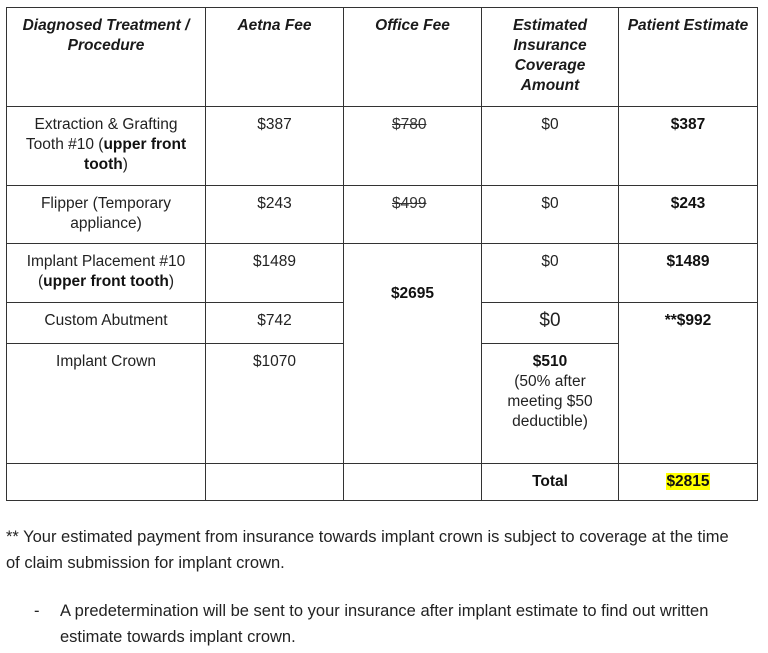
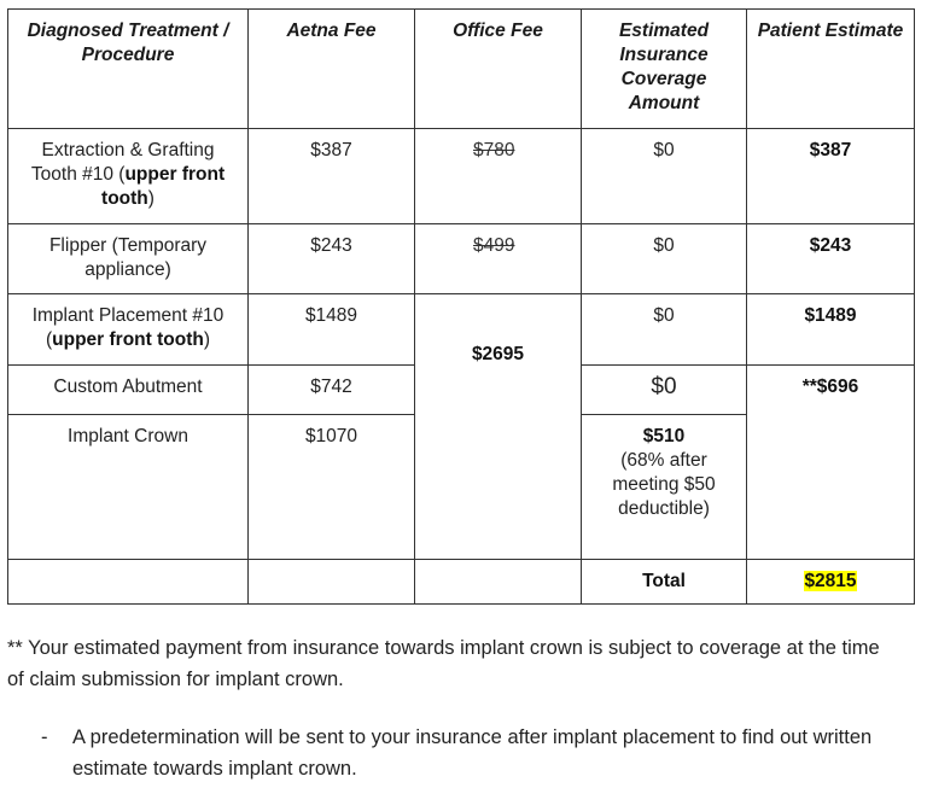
  Diagnosed Treatment / Procedure	Aetna Fee	Office Fee	Estimated Insurance Coverage Amount	Patient Estimate
  Extraction & Grafting Tooth #10 (upper front tooth)	$387	$780	$0	$387
  Flipper (Temporary appliance)	$243	$499	$0	$243
  Implant Placement #10 (upper front tooth)	$1489	$2695	$0	$1489
- Custom Abutment	$742	$0	**$992
+ Custom Abutment	$742	$0	**$696
- Implant Crown	$1070	$510 (50% after meeting $50 deductible)
+ Implant Crown	$1070	$510 (68% after meeting $50 deductible)
  			Total	$2815
  ** Your estimated payment from insurance towards implant crown is subject to coverage at the time of claim submission for implant crown.
  -
- A predetermination will be sent to your insurance after implant estimate to find out written estimate towards implant crown.
+ A predetermination will be sent to your insurance after implant placement to find out written estimate towards implant crown.
